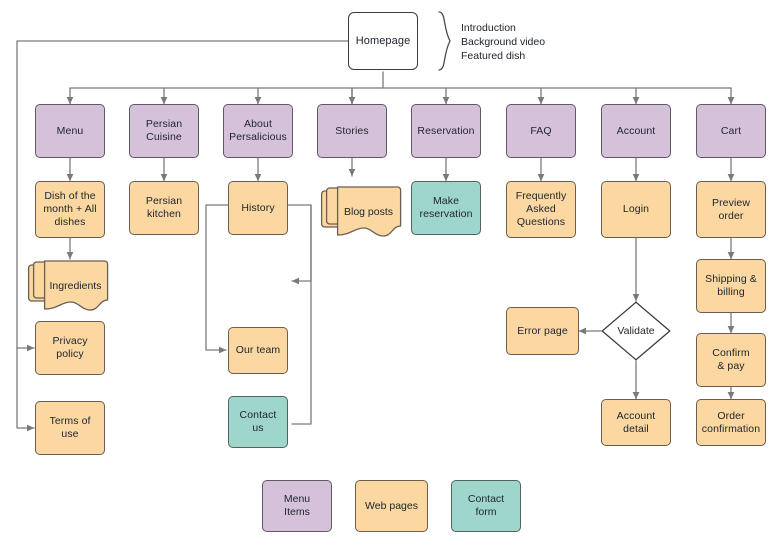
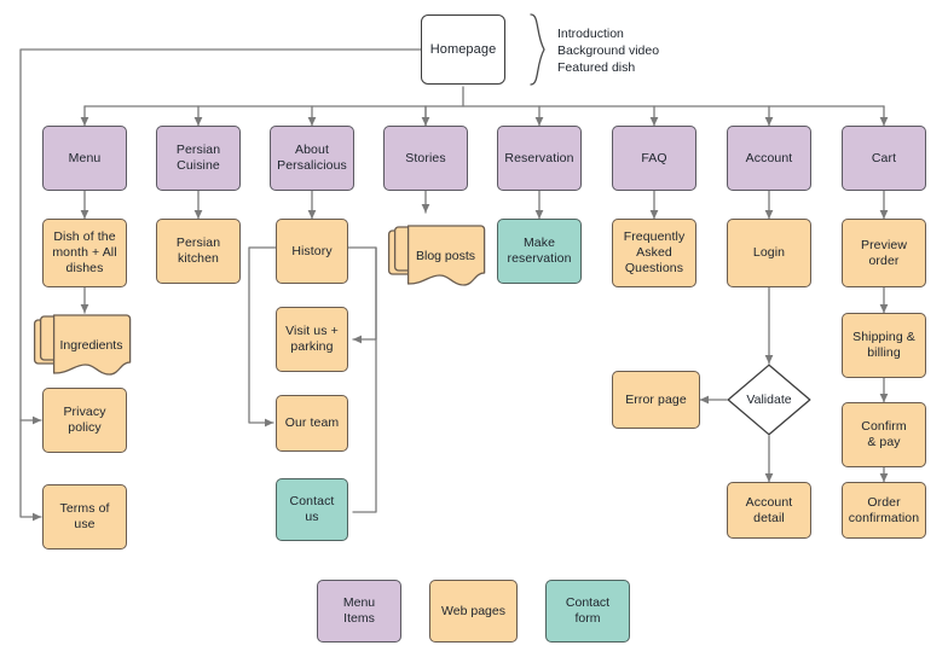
  Homepage
  Introduction
  Background video
  Featured dish
  Menu
  Persian
  Cuisine
  About
  Persalicious
  Stories
  Reservation
  FAQ
  Account
  Cart
  Dish of the
  month + All
  dishes
  Ingredients
  Privacy
  policy
  Terms of
  use
  Persian
  kitchen
  History
+ Visit us +
+ parking
  Our team
  Contact
  us
  Blog posts
  Make
  reservation
  Frequently
  Asked
  Questions
  Login
  Validate
  Error page
  Account
  detail
  Preview
  order
  Shipping &
  billing
  Confirm
  & pay
  Order
  confirmation
  Menu
  Items
  Web pages
  Contact
  form
